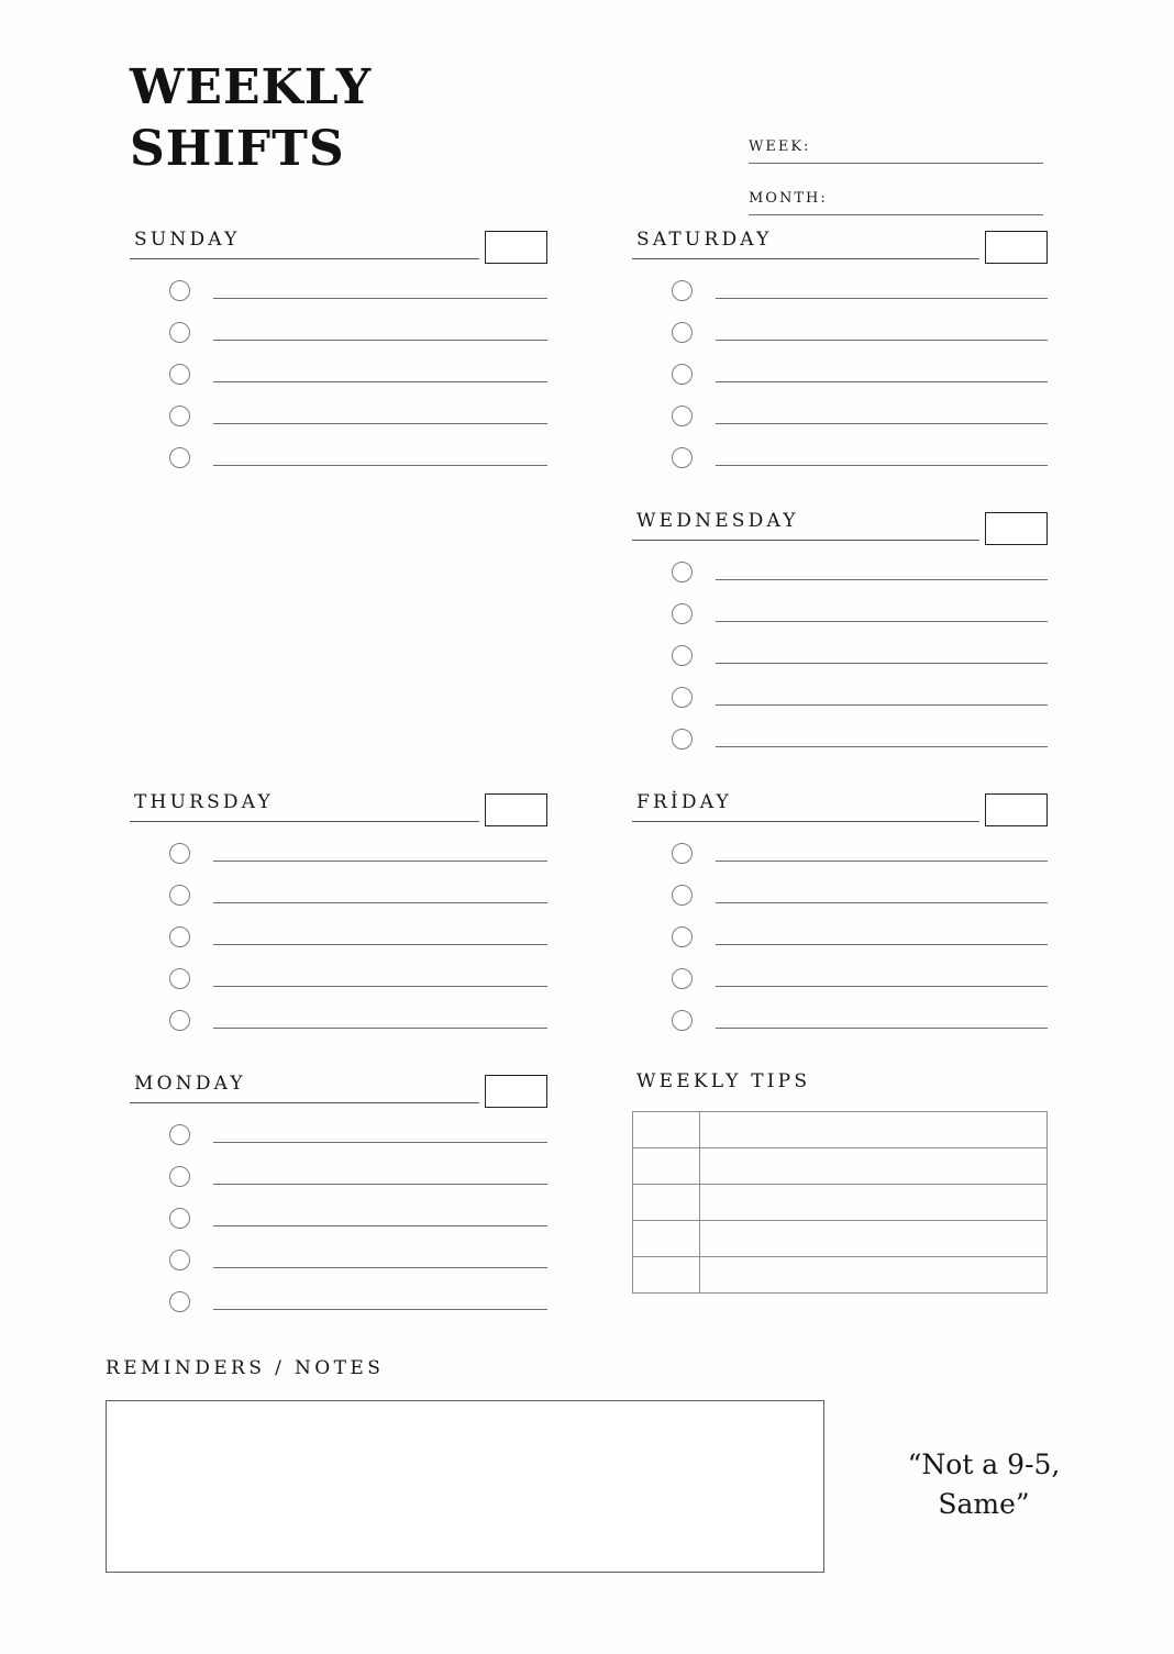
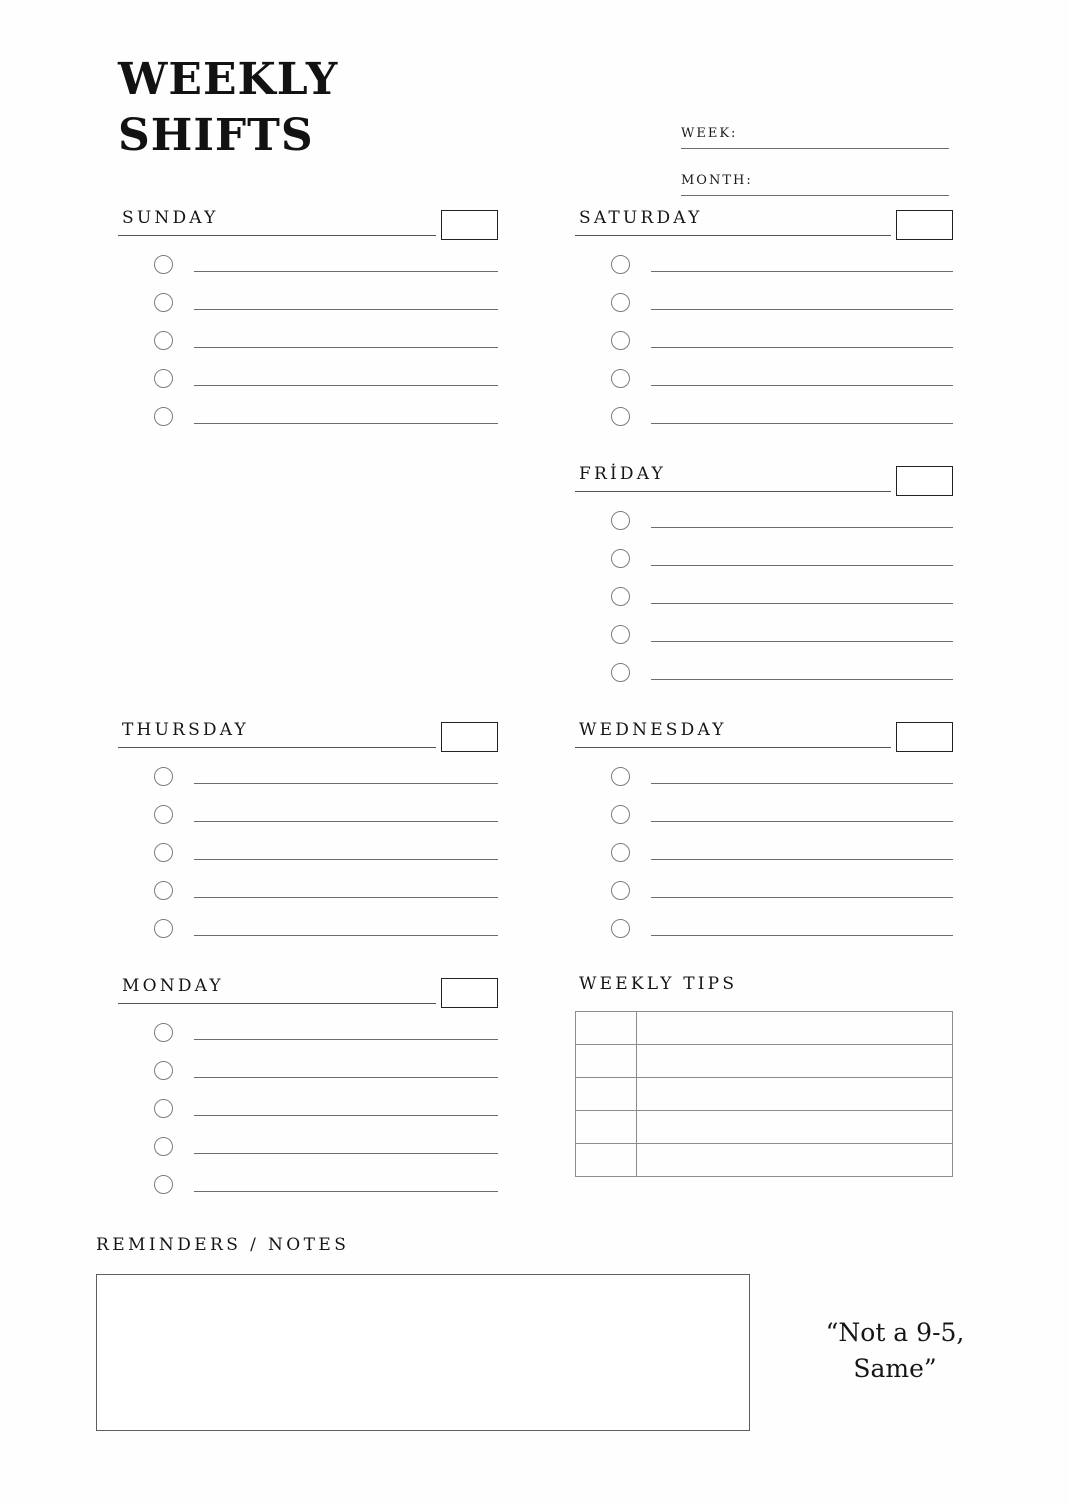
  WEEKLY
  SHIFTS
  WEEK:
  MONTH:
  SUNDAY
  SATURDAY
- WEDNESDAY
+ FRİDAY
  THURSDAY
- FRİDAY
+ WEDNESDAY
  MONDAY
  WEEKLY TIPS
  REMINDERS / NOTES
  “Not a 9-5,
  Same”
